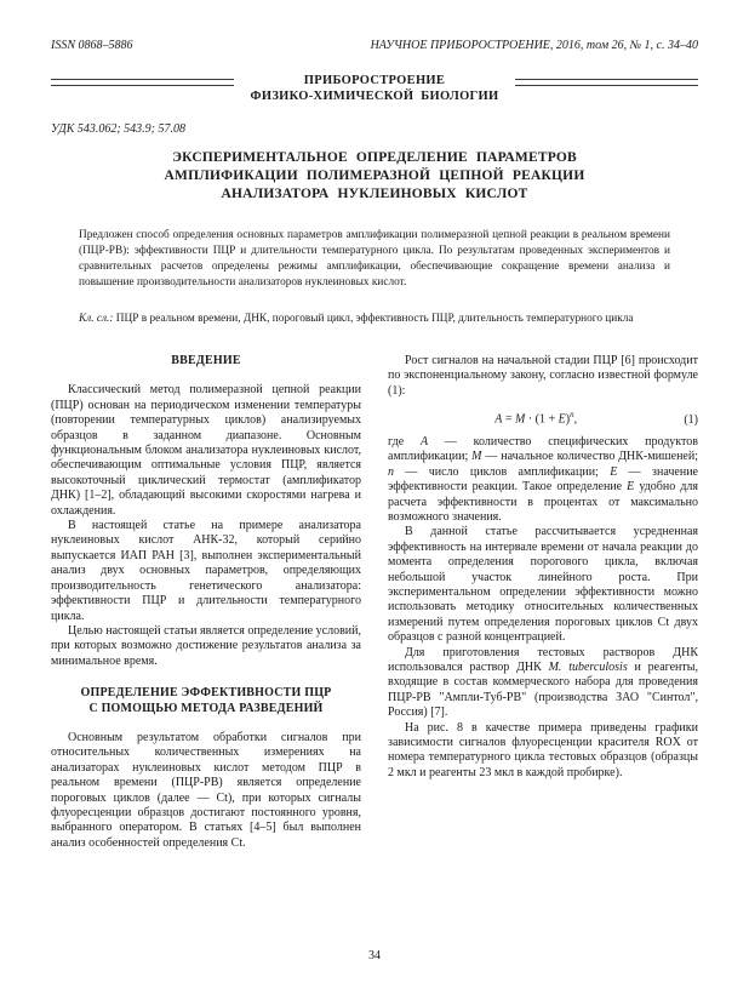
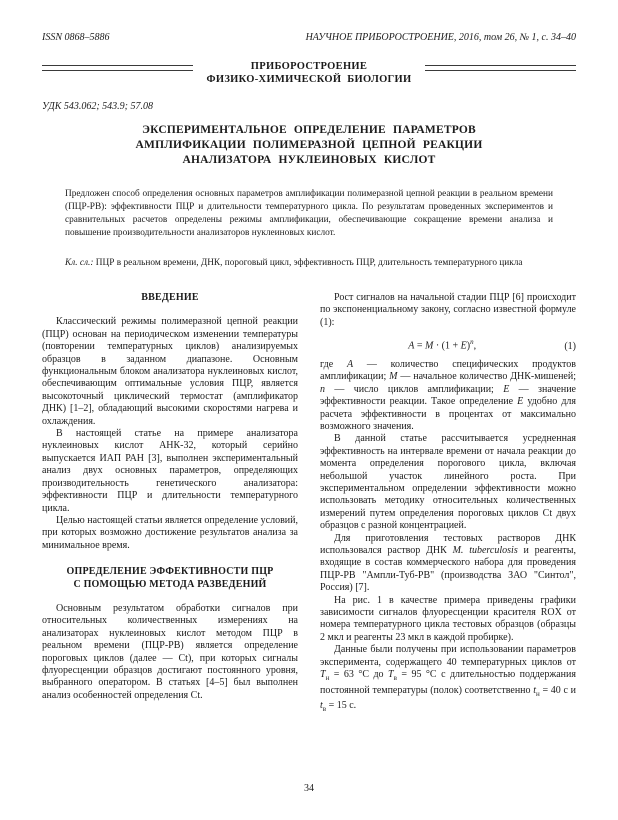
  ISSN 0868–5886
  НАУЧНОЕ ПРИБОРОСТРОЕНИЕ, 2016, том 26, № 1, с. 34–40
  ПРИБОРОСТРОЕНИЕ
  ФИЗИКО-ХИМИЧЕСКОЙ БИОЛОГИИ
  УДК 543.062; 543.9; 57.08
  ЭКСПЕРИМЕНТАЛЬНОЕ ОПРЕДЕЛЕНИЕ ПАРАМЕТРОВ
  АМПЛИФИКАЦИИ ПОЛИМЕРАЗНОЙ ЦЕПНОЙ РЕАКЦИИ
  АНАЛИЗАТОРА НУКЛЕИНОВЫХ КИСЛОТ
  Предложен способ определения основных параметров амплификации полимеразной цепной реакции в реальном времени (ПЦР-РВ): эффективности ПЦР и длительности температурного цикла. По результатам проведенных экспериментов и сравнительных расчетов определены режимы амплификации, обеспечивающие сокращение времени анализа и повышение производительности анализаторов нуклеиновых кислот.
  Кл. сл.: ПЦР в реальном времени, ДНК, пороговый цикл, эффективность ПЦР, длительность температурного цикла
  ВВЕДЕНИЕ
- Классический метод полимеразной цепной реакции (ПЦР) основан на периодическом изменении температуры (повторении температурных циклов) анализируемых образцов в заданном диапазоне. Основным функциональным блоком анализатора нуклеиновых кислот, обеспечивающим оптимальные условия ПЦР, является высокоточный циклический термостат (амплификатор ДНК) [1–2], обладающий высокими скоростями нагрева и охлаждения.
+ Классический режимы полимеразной цепной реакции (ПЦР) основан на периодическом изменении температуры (повторении температурных циклов) анализируемых образцов в заданном диапазоне. Основным функциональным блоком анализатора нуклеиновых кислот, обеспечивающим оптимальные условия ПЦР, является высокоточный циклический термостат (амплификатор ДНК) [1–2], обладающий высокими скоростями нагрева и охлаждения.
  В настоящей статье на примере анализатора нуклеиновых кислот АНК-32, который серийно выпускается ИАП РАН [3], выполнен экспериментальный анализ двух основных параметров, определяющих производительность генетического анализатора: эффективности ПЦР и длительности температурного цикла.
  Целью настоящей статьи является определение условий, при которых возможно достижение результатов анализа за минимальное время.
  ОПРЕДЕЛЕНИЕ ЭФФЕКТИВНОСТИ ПЦР
  С ПОМОЩЬЮ МЕТОДА РАЗВЕДЕНИЙ
  Основным результатом обработки сигналов при относительных количественных измерениях на анализаторах нуклеиновых кислот методом ПЦР в реальном времени (ПЦР-РВ) является определение пороговых циклов (далее — Ct), при которых сигналы флуоресценции образцов достигают постоянного уровня, выбранного оператором. В статьях [4–5] был выполнен анализ особенностей определения Ct.
  Рост сигналов на начальной стадии ПЦР [6] происходит по экспоненциальному закону, согласно известной формуле (1):
  A = M · (1 + E)n,
  (1)
  где A — количество специфических продуктов амплификации; M — начальное количество ДНК-мишеней; n — число циклов амплификации; E — значение эффективности реакции. Такое определение E удобно для расчета эффективности в процентах от максимально возможного значения.
  В данной статье рассчитывается усредненная эффективность на интервале времени от начала реакции до момента определения порогового цикла, включая небольшой участок линейного роста. При экспериментальном определении эффективности можно использовать методику относительных количественных измерений путем определения пороговых циклов Ct двух образцов с разной концентрацией.
  Для приготовления тестовых растворов ДНК использовался раствор ДНК M. tuberculosis и реагенты, входящие в состав коммерческого набора для проведения ПЦР-РВ "Ампли-Туб-РВ" (производства ЗАО "Синтол", Россия) [7].
- На рис. 8 в качестве примера приведены графики зависимости сигналов флуоресценции красителя ROX от номера температурного цикла тестовых образцов (образцы 2 мкл и реагенты 23 мкл в каждой пробирке).
+ На рис. 1 в качестве примера приведены графики зависимости сигналов флуоресценции красителя ROX от номера температурного цикла тестовых образцов (образцы 2 мкл и реагенты 23 мкл в каждой пробирке).
+ Данные были получены при использовании параметров эксперимента, содержащего 40 температурных циклов от Tн = 63 °C до Tв = 95 °C с длительностью поддержания постоянной температуры (полок) соответственно tн = 40 с и tв = 15 с.
  34
